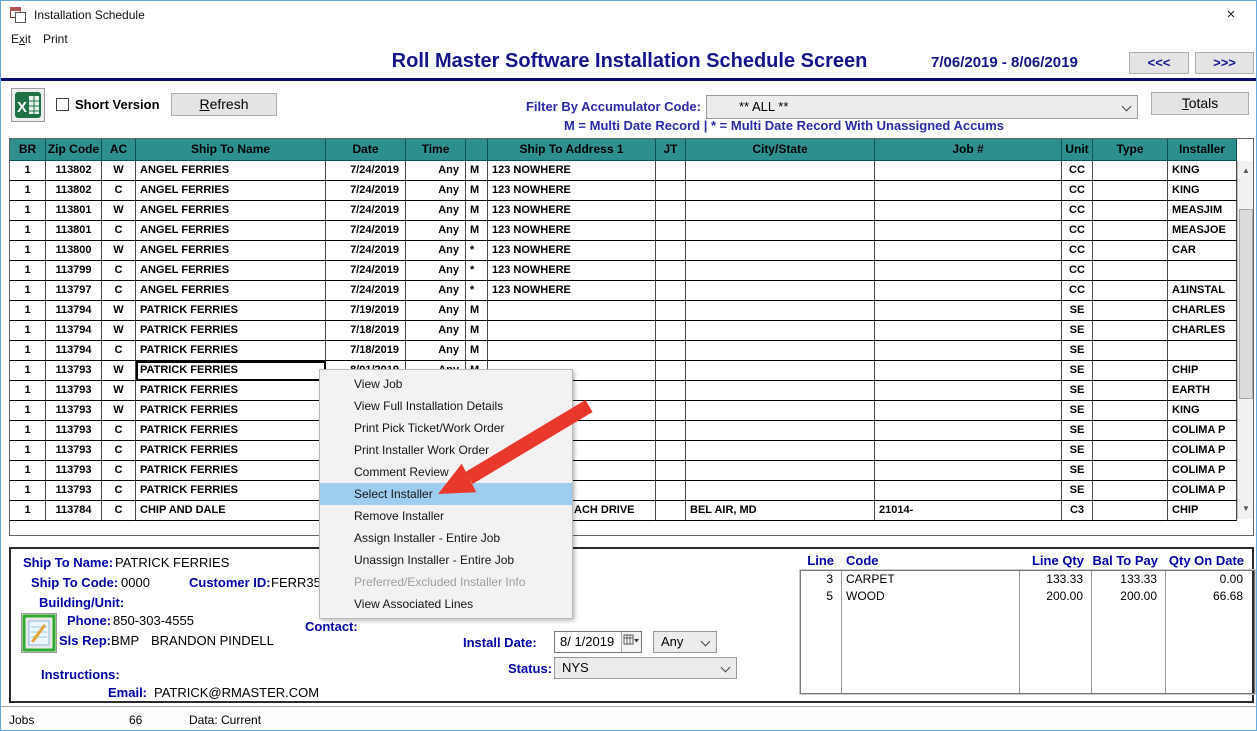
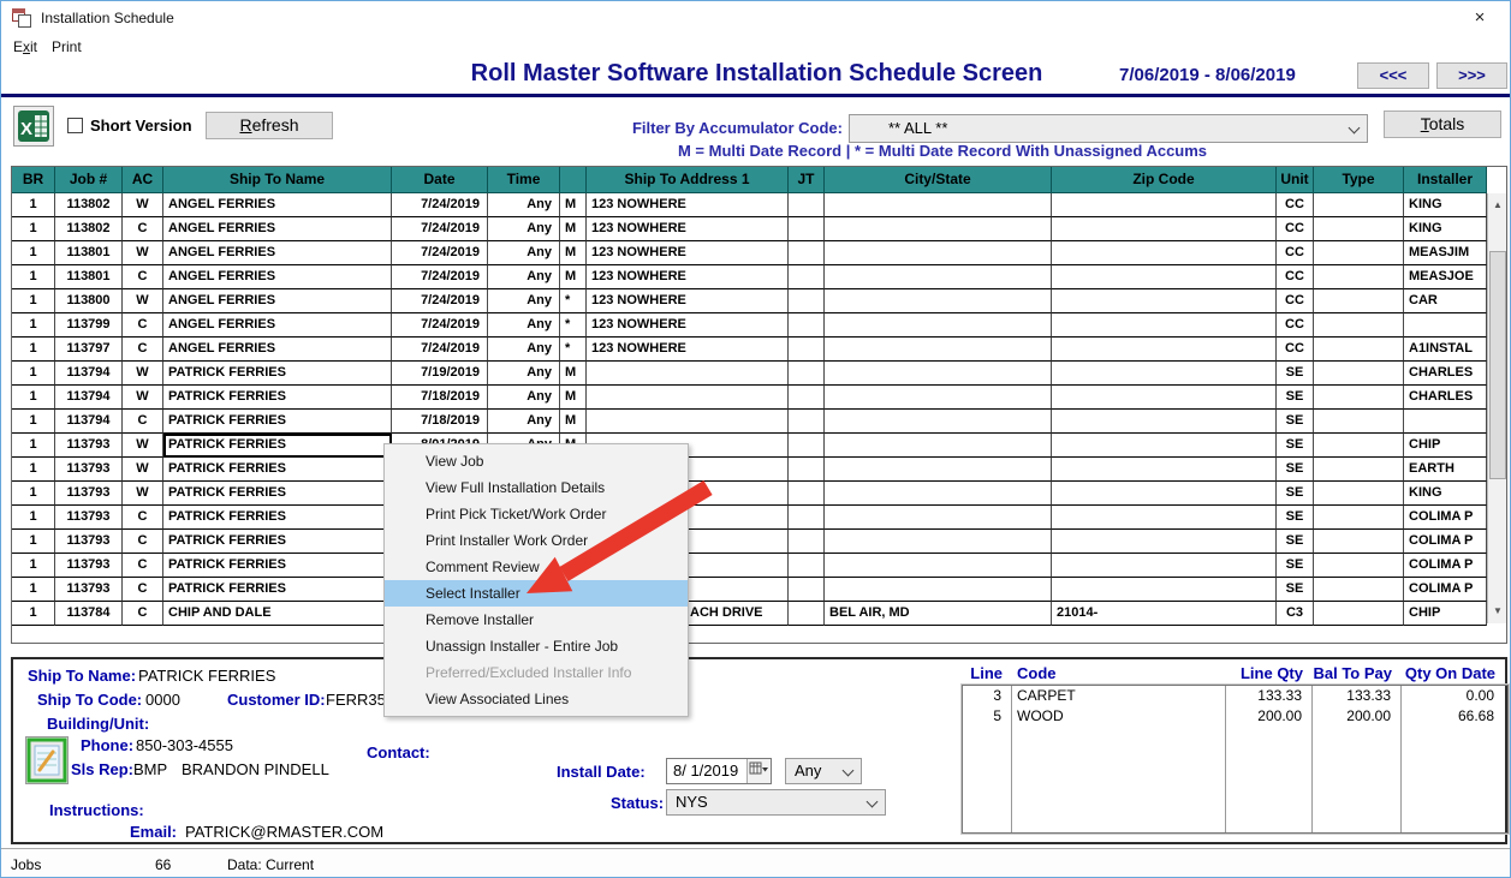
  Installation Schedule
  ×
  Exit
  Print
  Roll Master Software Installation Schedule Screen
  7/06/2019 - 8/06/2019
  <<<
  >>>
  X
  Short Version
  Refresh
  Filter By Accumulator Code:
  ** ALL **
  Totals
  M = Multi Date Record | * = Multi Date Record With Unassigned Accums
  BR
- Zip Code
+ Job #
  AC
  Ship To Name
  Date
  Time
  Ship To Address 1
  JT
  City/State
- Job #
+ Zip Code
  Unit
  Type
  Installer
  1
  113802
  W
  ANGEL FERRIES
  7/24/2019
  Any
  M
  123 NOWHERE
  CC
  KING
  1
  113802
  C
  ANGEL FERRIES
  7/24/2019
  Any
  M
  123 NOWHERE
  CC
  KING
  1
  113801
  W
  ANGEL FERRIES
  7/24/2019
  Any
  M
  123 NOWHERE
  CC
  MEASJIM
  1
  113801
  C
  ANGEL FERRIES
  7/24/2019
  Any
  M
  123 NOWHERE
  CC
  MEASJOE
  1
  113800
  W
  ANGEL FERRIES
  7/24/2019
  Any
  *
  123 NOWHERE
  CC
  CAR
  1
  113799
  C
  ANGEL FERRIES
  7/24/2019
  Any
  *
  123 NOWHERE
  CC
  1
  113797
  C
  ANGEL FERRIES
  7/24/2019
  Any
  *
  123 NOWHERE
  CC
  A1INSTAL
  1
  113794
  W
  PATRICK FERRIES
  7/19/2019
  Any
  M
  SE
  CHARLES
  1
  113794
  W
  PATRICK FERRIES
  7/18/2019
  Any
  M
  SE
  CHARLES
  1
  113794
  C
  PATRICK FERRIES
  7/18/2019
  Any
  M
  SE
  1
  113793
  W
  PATRICK FERRIES
  SE
  CHIP
  1
  113793
  W
  PATRICK FERRIES
  SE
  EARTH
  1
  113793
  W
  PATRICK FERRIES
  SE
  KING
  1
  113793
  C
  PATRICK FERRIES
  SE
  COLIMA P
  1
  113793
  C
  PATRICK FERRIES
  SE
  COLIMA P
  1
  113793
  C
  PATRICK FERRIES
  SE
  COLIMA P
  1
  113793
  C
  PATRICK FERRIES
  SE
  COLIMA P
  1
  113784
  C
  CHIP AND DALE
  ACH DRIVE
  BEL AIR, MD
  21014-
  C3
  CHIP
  ▲
  ▼
  Ship To Name:
  PATRICK FERRIES
  Ship To Code:
  0000
  Customer ID:
  FERR35
  Building/Unit:
  Phone:
  850-303-4555
  Contact:
  Sls Rep:
  BMP
  BRANDON PINDELL
  Install Date:
  8/ 1/2019
  Any
  Status:
  NYS
  Instructions:
  Email:
  PATRICK@RMASTER.COM
  Line
  Code
  Line Qty
  Bal To Pay
  Qty On Date
  3
  CARPET
  133.33
  133.33
  0.00
  5
  WOOD
  200.00
  200.00
  66.68
  Jobs
  66
  Data: Current
  View Job
  View Full Installation Details
  Print Pick Ticket/Work Order
  Print Installer Work Order
  Comment Review
  Select Installer
  Remove Installer
- Assign Installer - Entire Job
  Unassign Installer - Entire Job
  Preferred/Excluded Installer Info
  View Associated Lines
